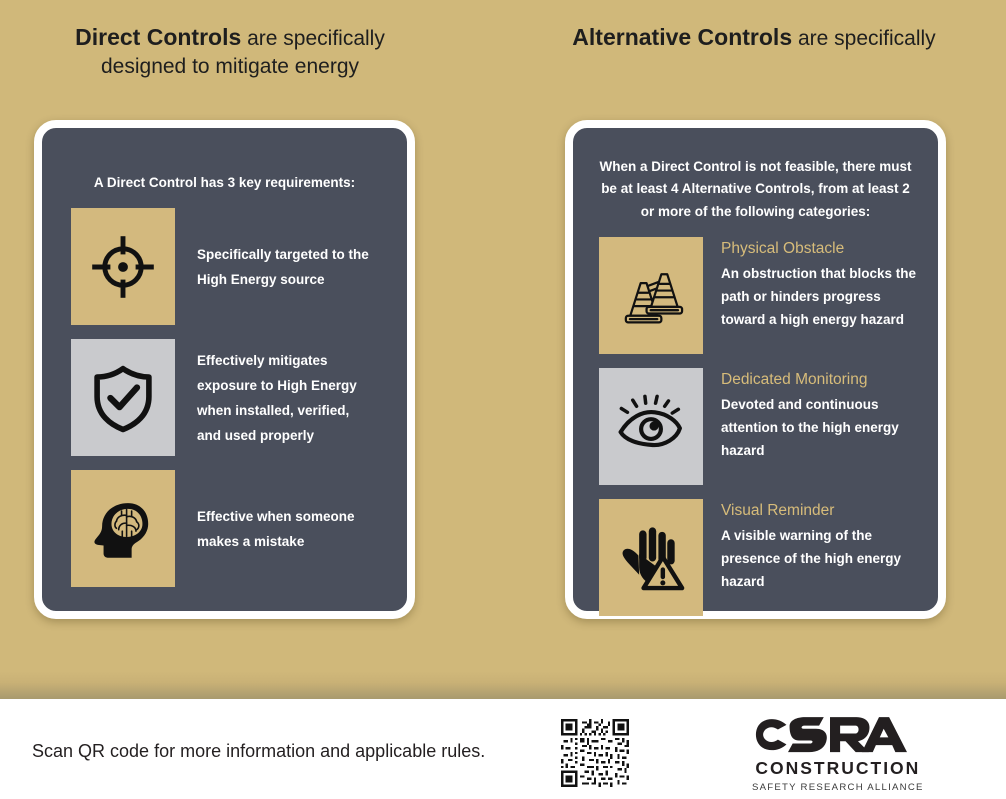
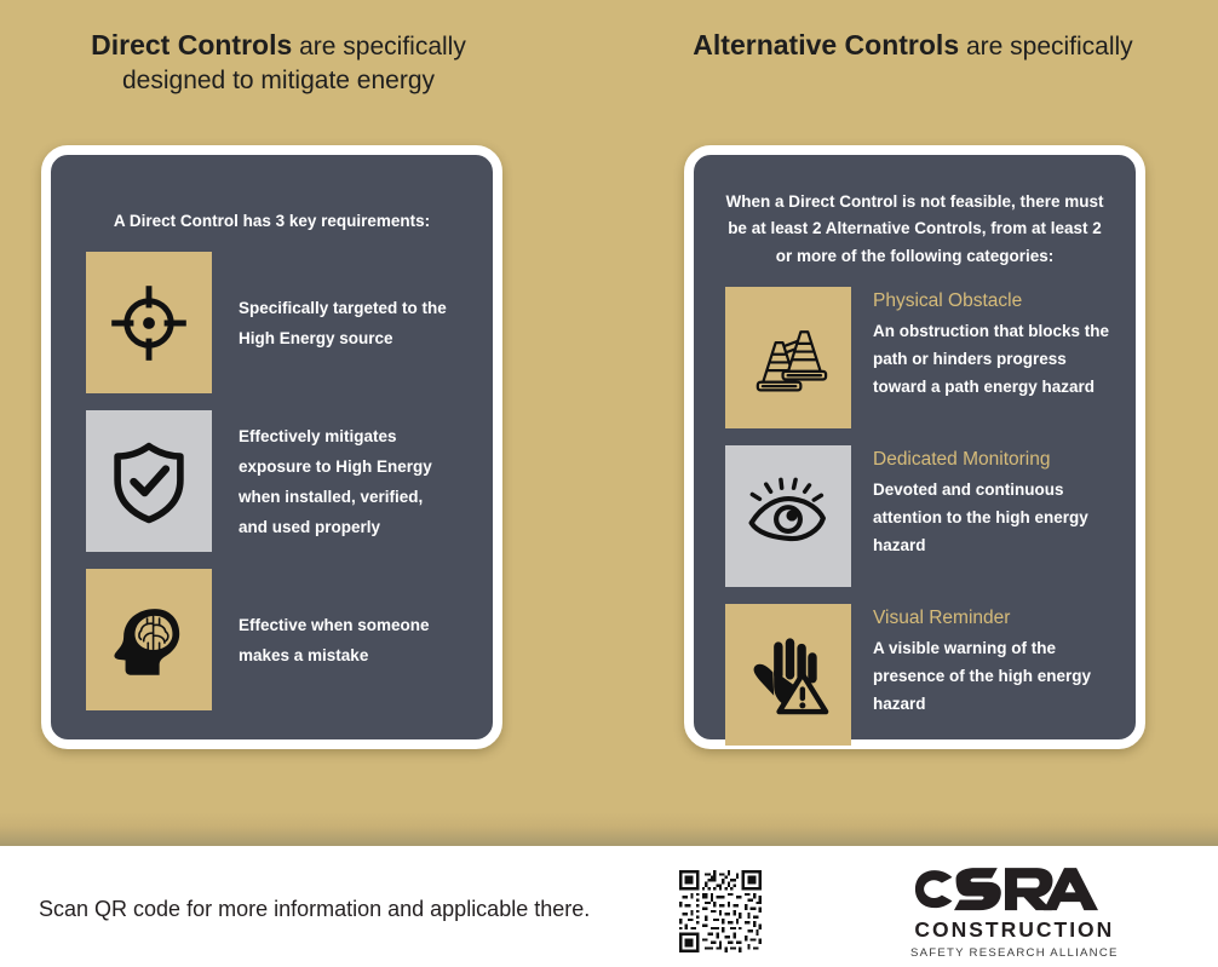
  Direct Controls are specifically
  designed to mitigate energy
  Alternative Controls are specifically
  A Direct Control has 3 key requirements:
  Specifically targeted to the High Energy source
  Effectively mitigates exposure to High Energy when installed, verified, and used properly
  Effective when someone makes a mistake
- When a Direct Control is not feasible, there must be at least 4 Alternative Controls, from at least 2 or more of the following categories:
+ When a Direct Control is not feasible, there must be at least 2 Alternative Controls, from at least 2 or more of the following categories:
  Physical Obstacle
- An obstruction that blocks the path or hinders progress toward a high energy hazard
+ An obstruction that blocks the path or hinders progress toward a path energy hazard
  Dedicated Monitoring
  Devoted and continuous attention to the high energy hazard
  Visual Reminder
  A visible warning of the presence of the high energy hazard
- Scan QR code for more information and applicable rules.
+ Scan QR code for more information and applicable there.
  CONSTRUCTION
  SAFETY RESEARCH ALLIANCE
